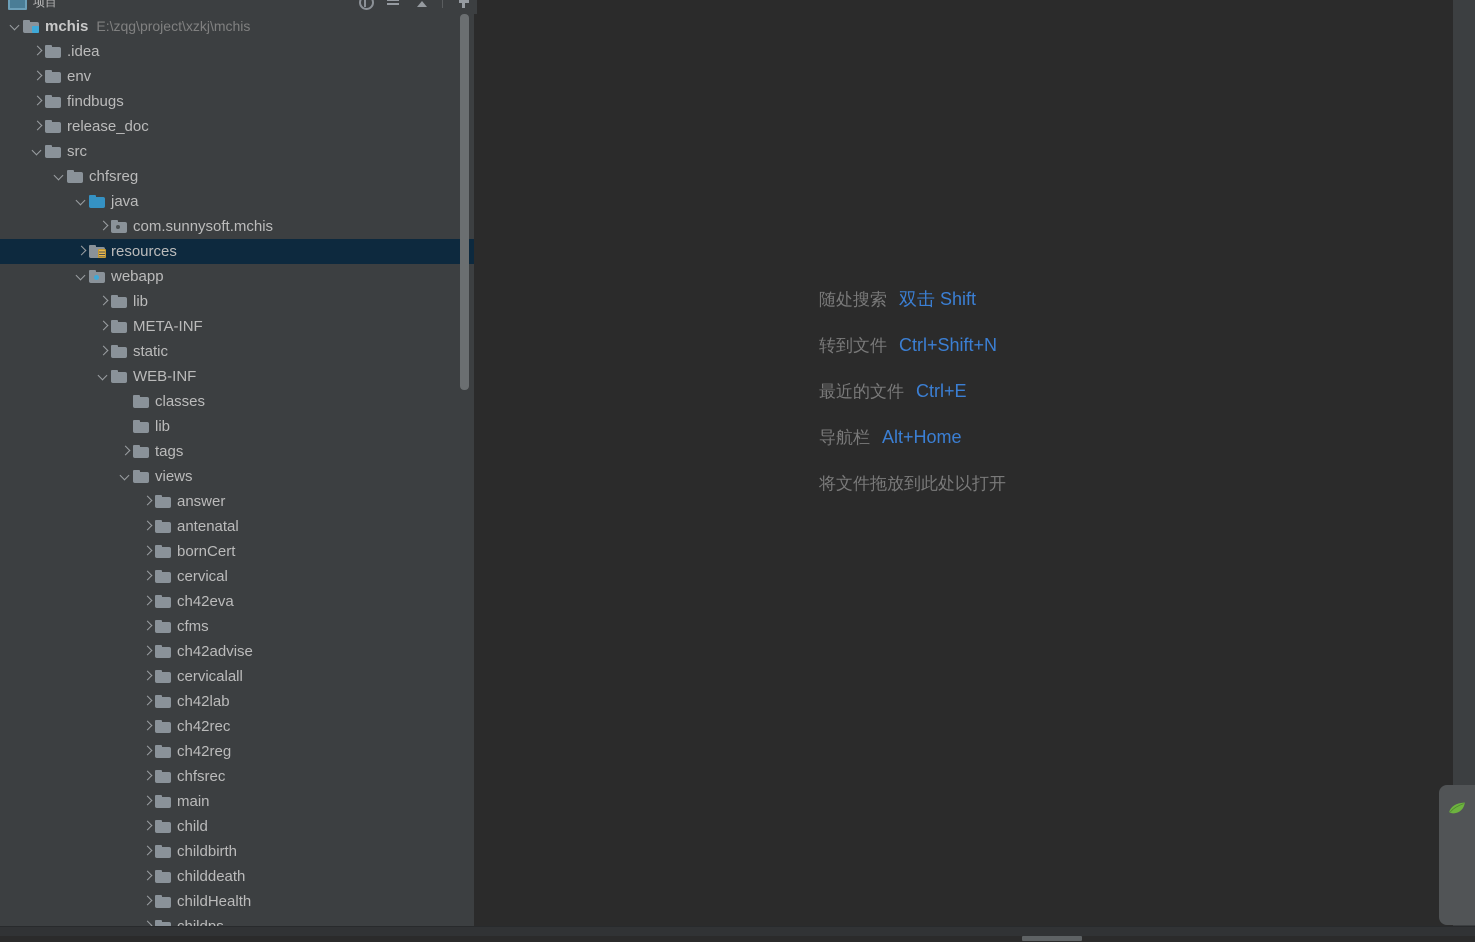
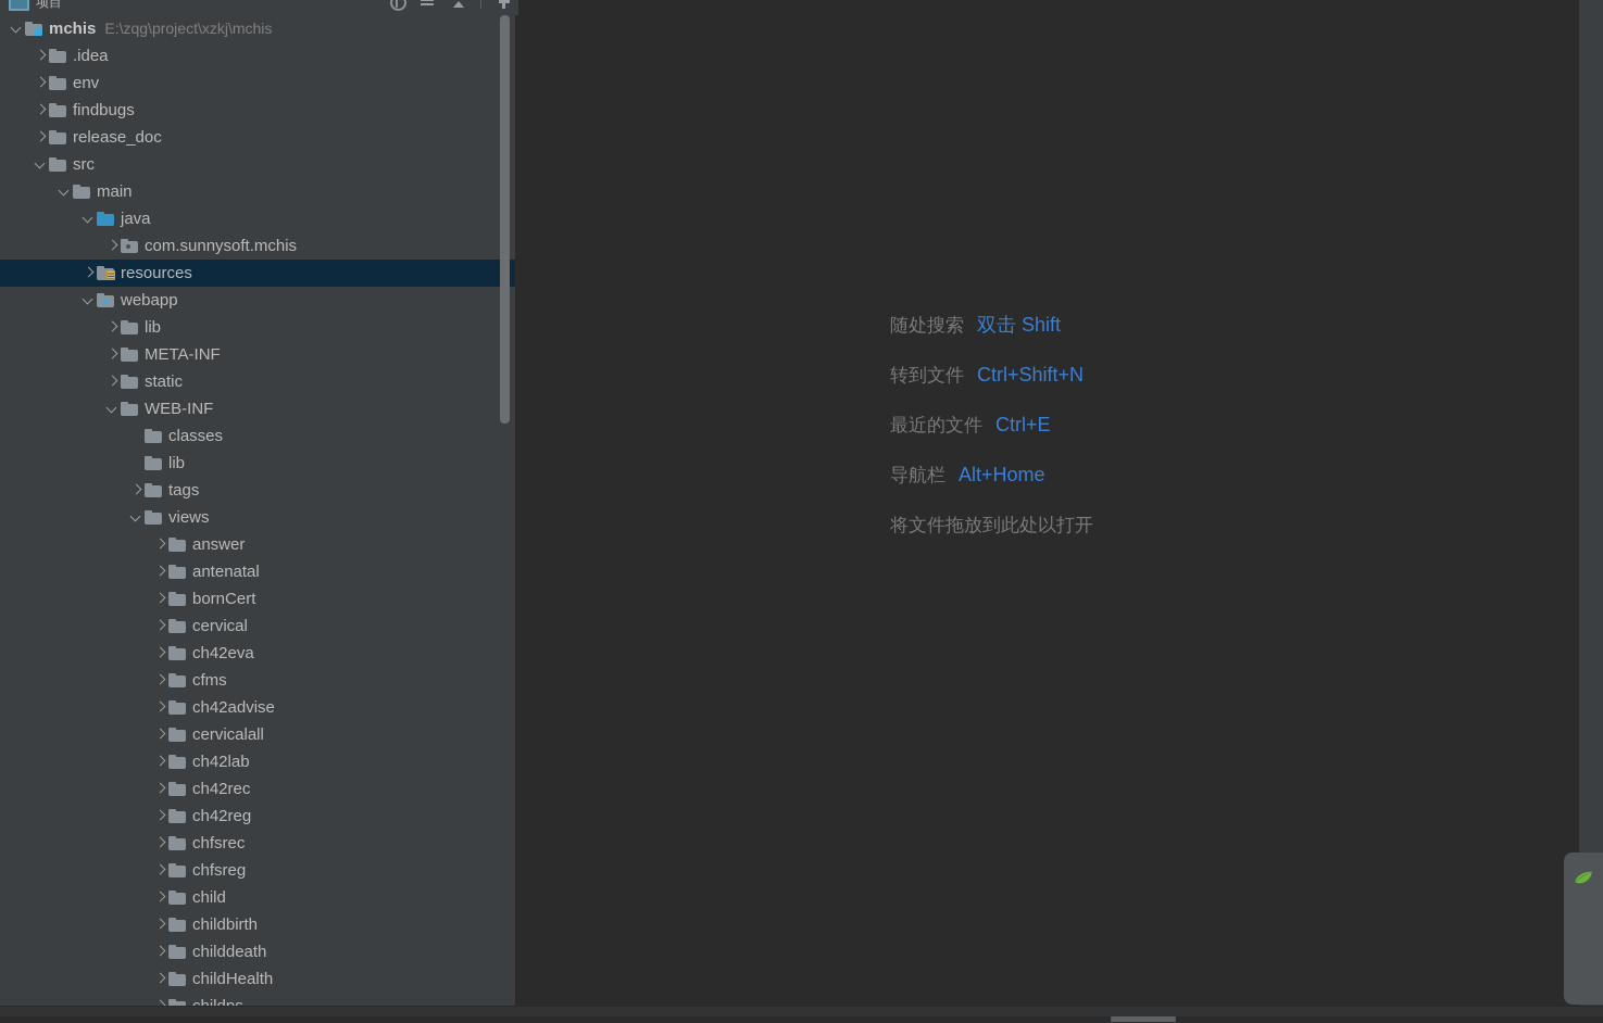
  项目
  mchis
  E:\zqg\project\xzkj\mchis
  .idea
  env
  findbugs
  release_doc
  src
- chfsreg
+ main
  java
  com.sunnysoft.mchis
  resources
  webapp
  lib
  META-INF
  static
  WEB-INF
  classes
  lib
  tags
  views
  answer
  antenatal
  bornCert
  cervical
  ch42eva
  cfms
  ch42advise
  cervicalall
  ch42lab
  ch42rec
  ch42reg
  chfsrec
- main
+ chfsreg
  child
  childbirth
  childdeath
  childHealth
  随处搜索
  双击 Shift
  转到文件
  Ctrl+Shift+N
  最近的文件
  Ctrl+E
  导航栏
  Alt+Home
  将文件拖放到此处以打开
